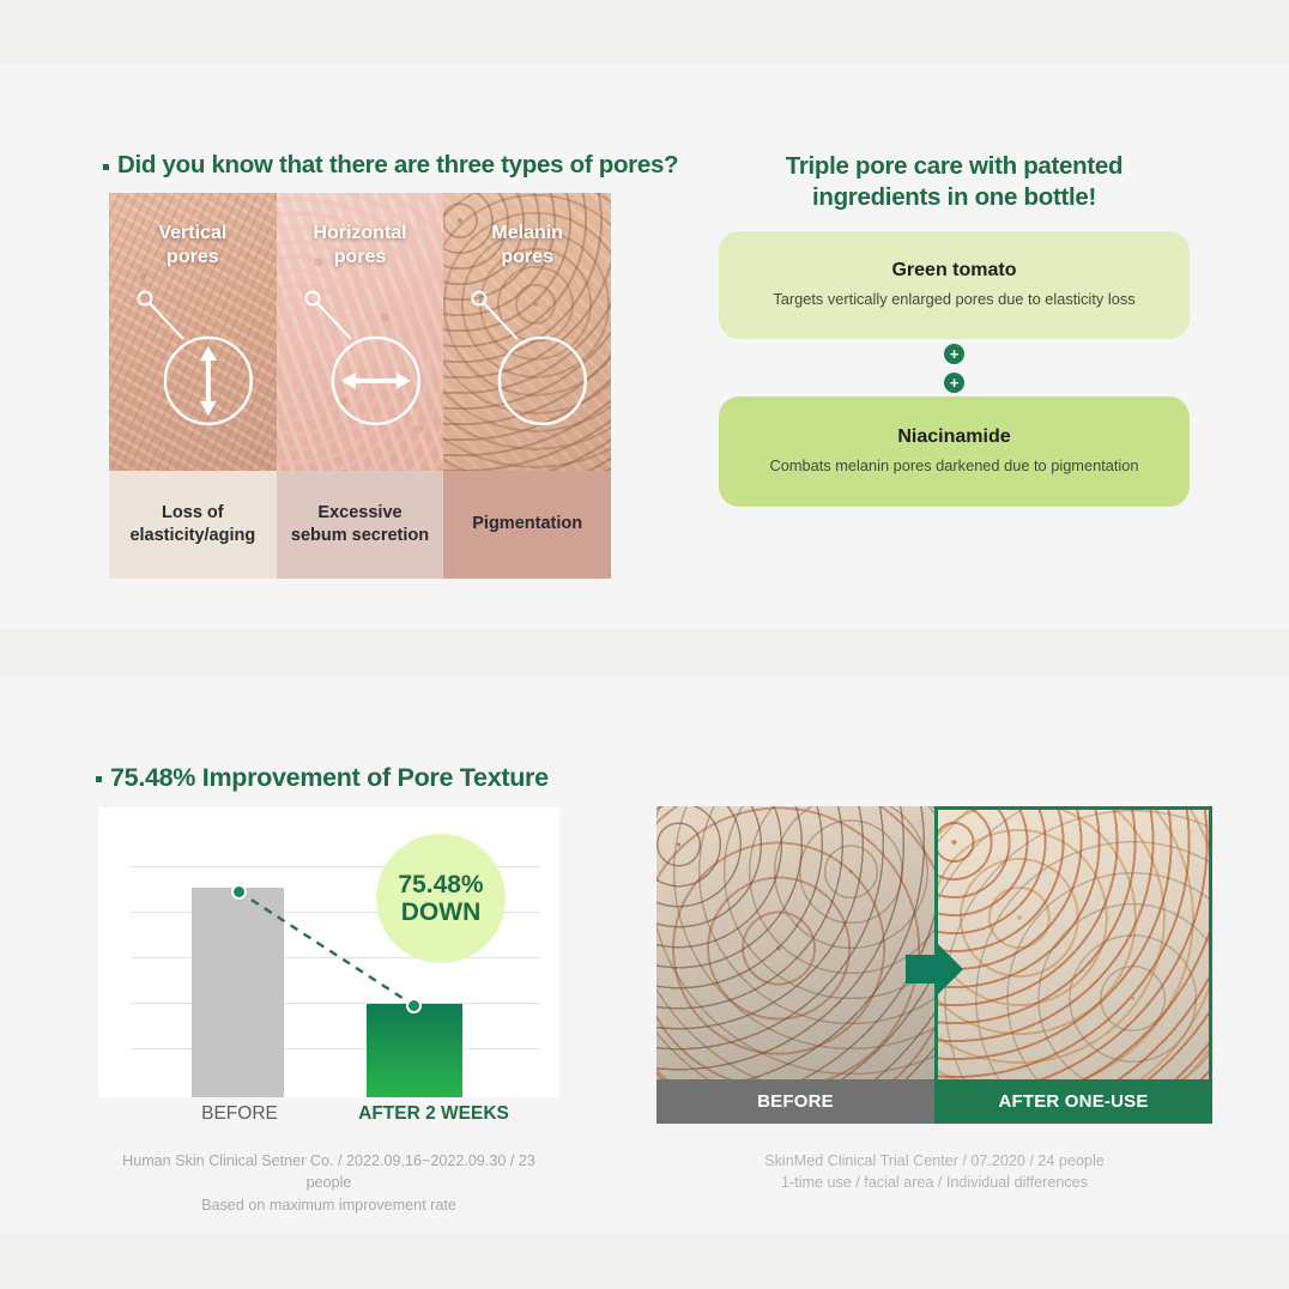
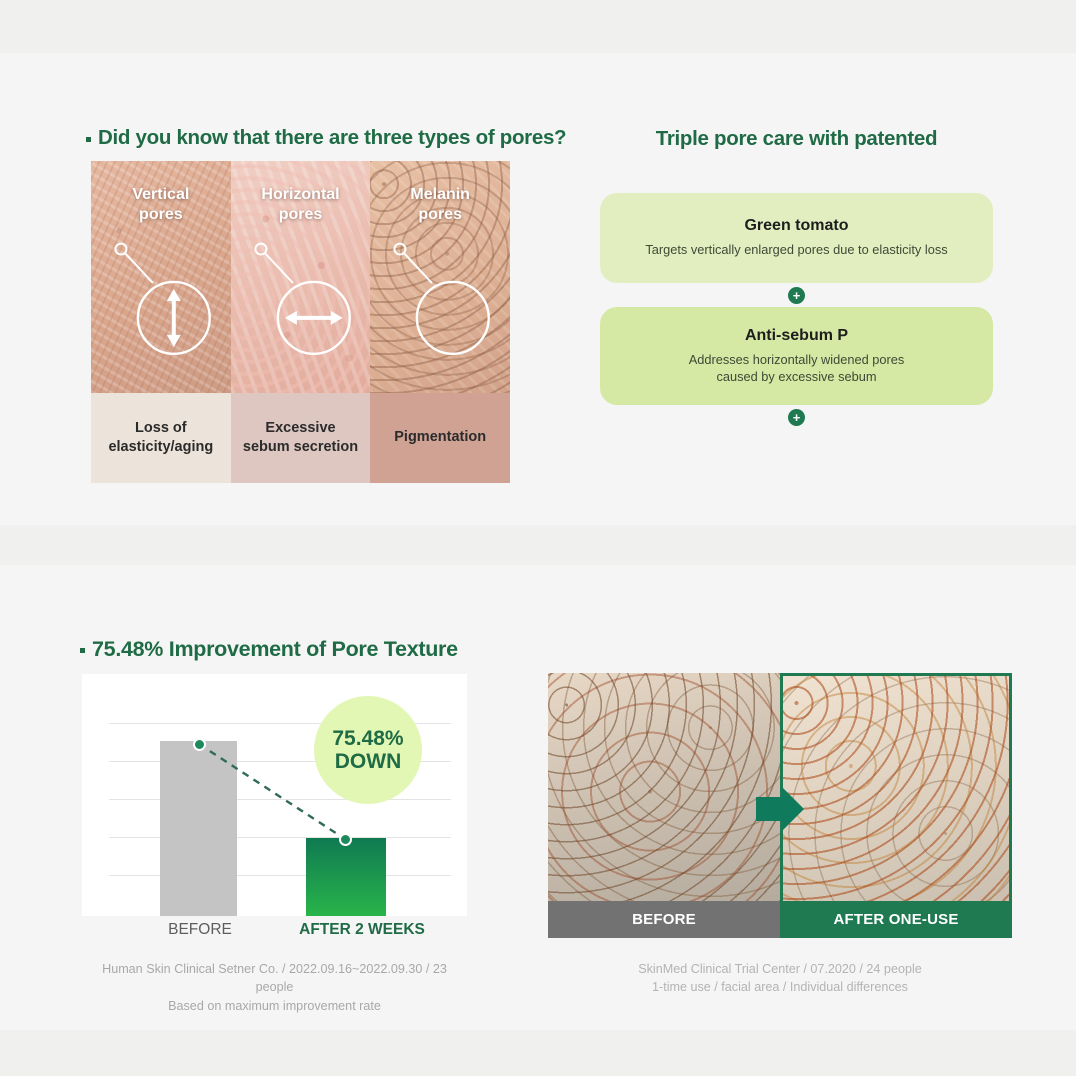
  Did you know that there are three types of pores?
  Vertical
  pores
  Loss of
  elasticity/aging
  Horizontal
  pores
  Excessive
  sebum secretion
  Melanin
  pores
  Pigmentation
  Triple pore care with patented
- ingredients in one bottle!
  Green tomato
  Targets vertically enlarged pores due to elasticity loss
  +
+ Anti-sebum P
+ Addresses horizontally widened pores
+ caused by excessive sebum
  +
- Niacinamide
- Combats melanin pores darkened due to pigmentation
  75.48% Improvement of Pore Texture
  75.48%
  DOWN
  BEFORE
  AFTER 2 WEEKS
  Human Skin Clinical Setner Co. / 2022.09.16~2022.09.30 / 23 people
  Based on maximum improvement rate
  BEFORE
  AFTER ONE-USE
  SkinMed Clinical Trial Center / 07.2020 / 24 people
  1-time use / facial area / Individual differences
